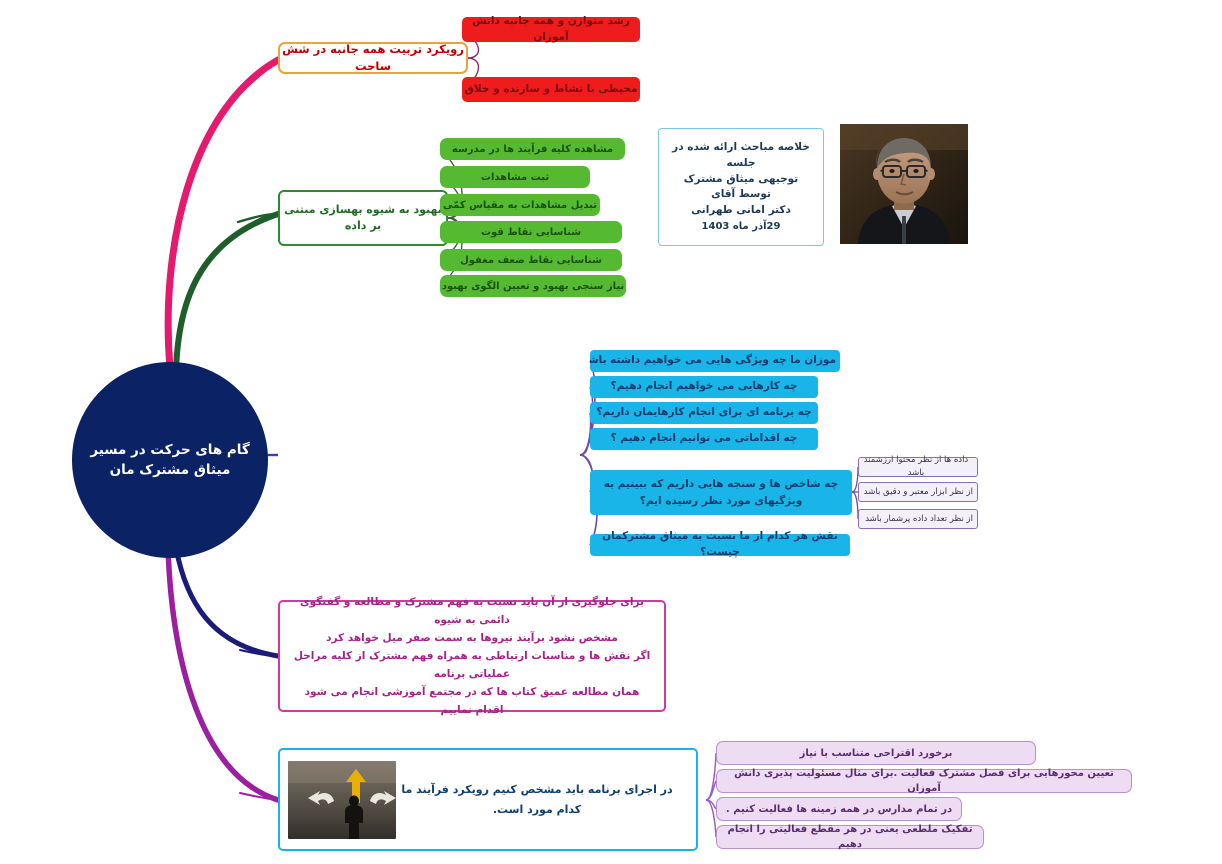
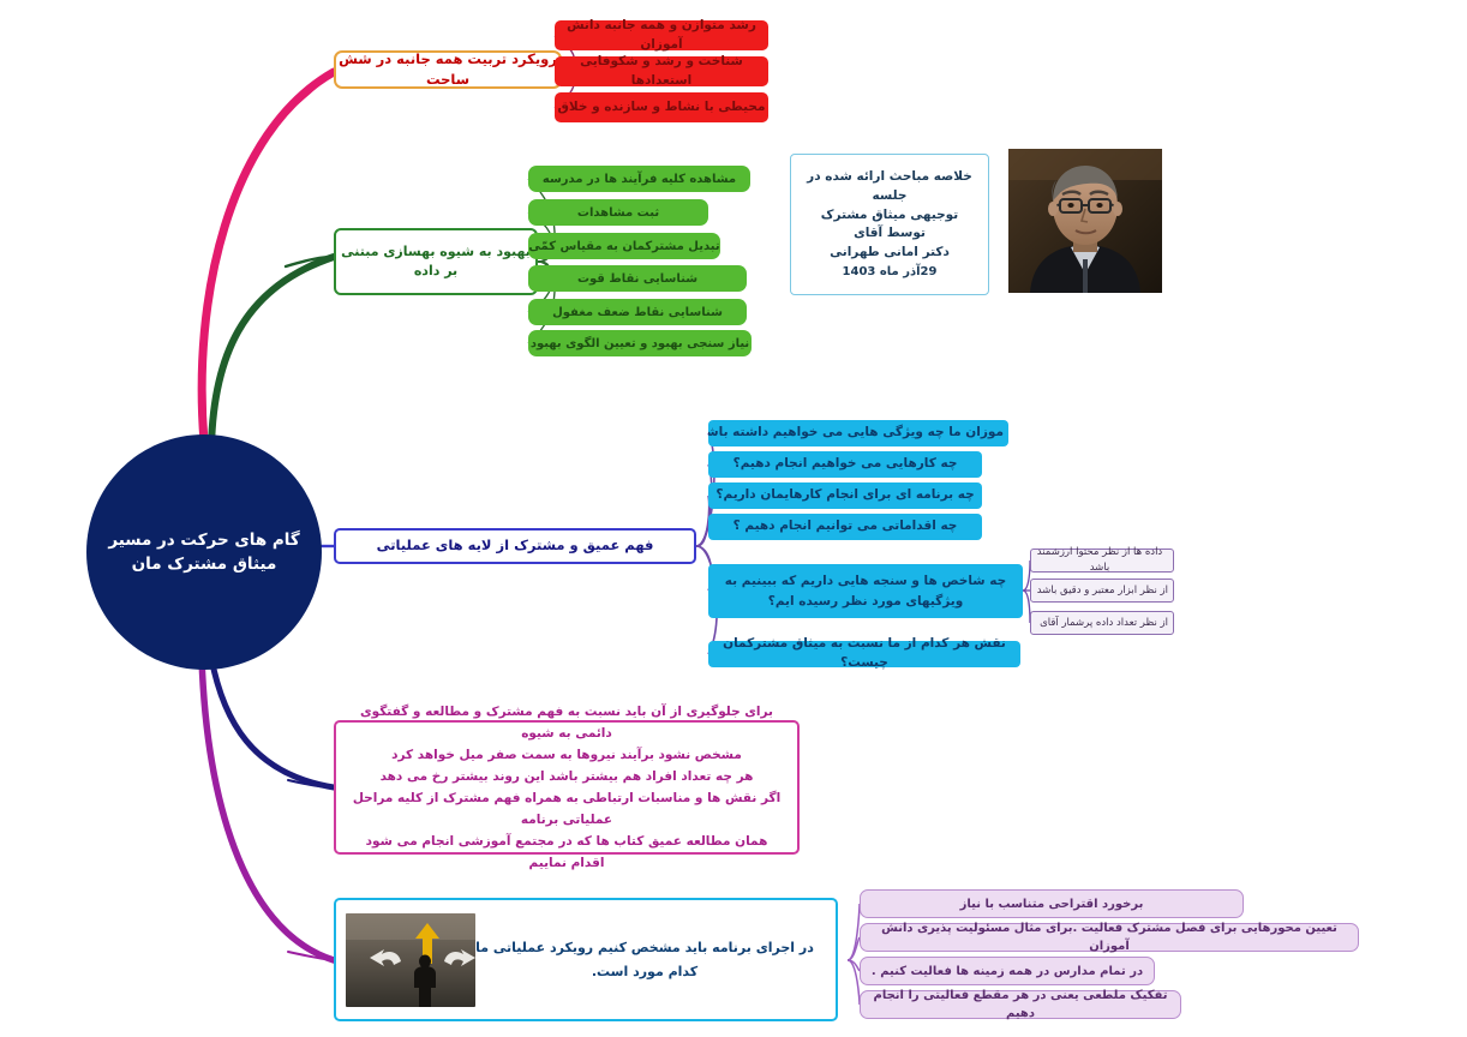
  گام های حرکت در مسیر
  میثاق مشترک مان
  رویکرد تربیت همه جانبه در شش ساحت
  رشد متوازن و همه جانبه دانش آموزان
+ شناخت و رشد و شکوفایی استعدادها
  محیطی با نشاط و سازنده و خلاق
  هبود به شیوه بهسازی مبتنی بر داده
  مشاهده کلیه فرآیند ها در مدرسه
  ثبت مشاهدات
- تبدیل مشاهدات به مقیاس کمّی
+ تبدیل مشترکمان به مقیاس کمّی
  شناسایی نقاط قوت
  شناسایی نقاط ضعف مغفول
  نیاز سنجی بهبود و تعیین الگوی بهبود
  خلاصه مباحث ارائه شده در جلسه
  توجیهی میثاق مشترک توسط آقای
  دکتر امانی طهرانی
  29آذر ماه 1403
+ فهم عمیق و مشترک از لایه های عملیاتی
  موزان ما چه ویژگی هایی می خواهیم داشته باش
  چه کارهایی می خواهیم انجام دهیم؟
  چه برنامه ای برای انجام کارهایمان داریم؟
  چه اقداماتی می توانیم انجام دهیم ؟
  چه شاخص ها و سنجه هایی داریم که ببینیم به ویژگیهای مورد نظر رسیده ایم؟
  نقش هر کدام از ما نسبت به میثاق مشترکمان چیست؟
  داده ها از نظر محتوا ارزشمند باشد
  از نظر ابزار معتبر و دقیق باشد
- از نظر تعداد داده پرشمار باشد
+ از نظر تعداد داده پرشمار آقای
  برای جلوگیری از آن باید نسبت به فهم مشترک و مطالعه و گفتگوی دائمی به شیوه
  مشخص نشود برآیند نیروها به سمت صفر میل خواهد کرد
+ هر چه تعداد افراد هم بیشتر باشد این روند بیشتر رخ می دهد
  اگر نقش ها و مناسبات ارتباطی به همراه فهم مشترک از کلیه مراحل عملیاتی برنامه
  همان مطالعه عمیق کتاب ها که در مجتمع آموزشی انجام می شود اقدام نماییم
- در اجرای برنامه باید مشخص کنیم رویکرد فرآیند ما کدام مورد است.
+ در اجرای برنامه باید مشخص کنیم رویکرد عملیاتی ما کدام مورد است.
  برخورد اقتراحی متناسب با نیاز
  تعیین محورهایی برای فصل مشترک فعالیت .برای مثال مسئولیت پذیری دانش آموزان
  در تمام مدارس در همه زمینه ها فعالیت کنیم .
  تفکیک ملطعی یعنی در هر مقطع فعالیتی را انجام دهیم
